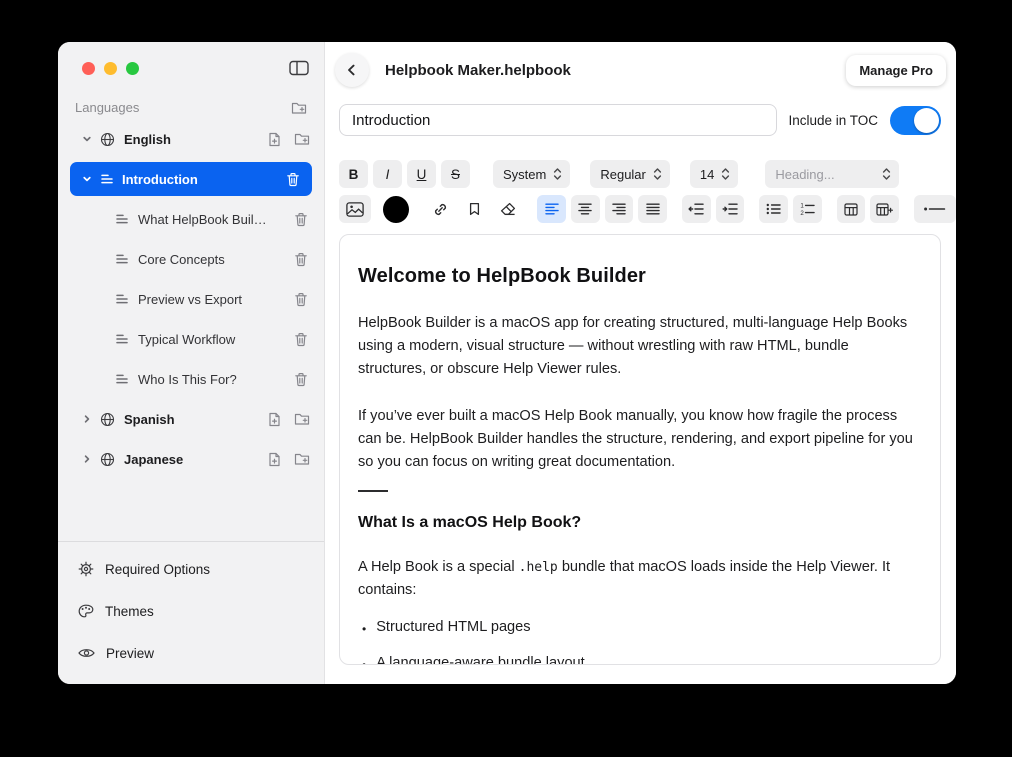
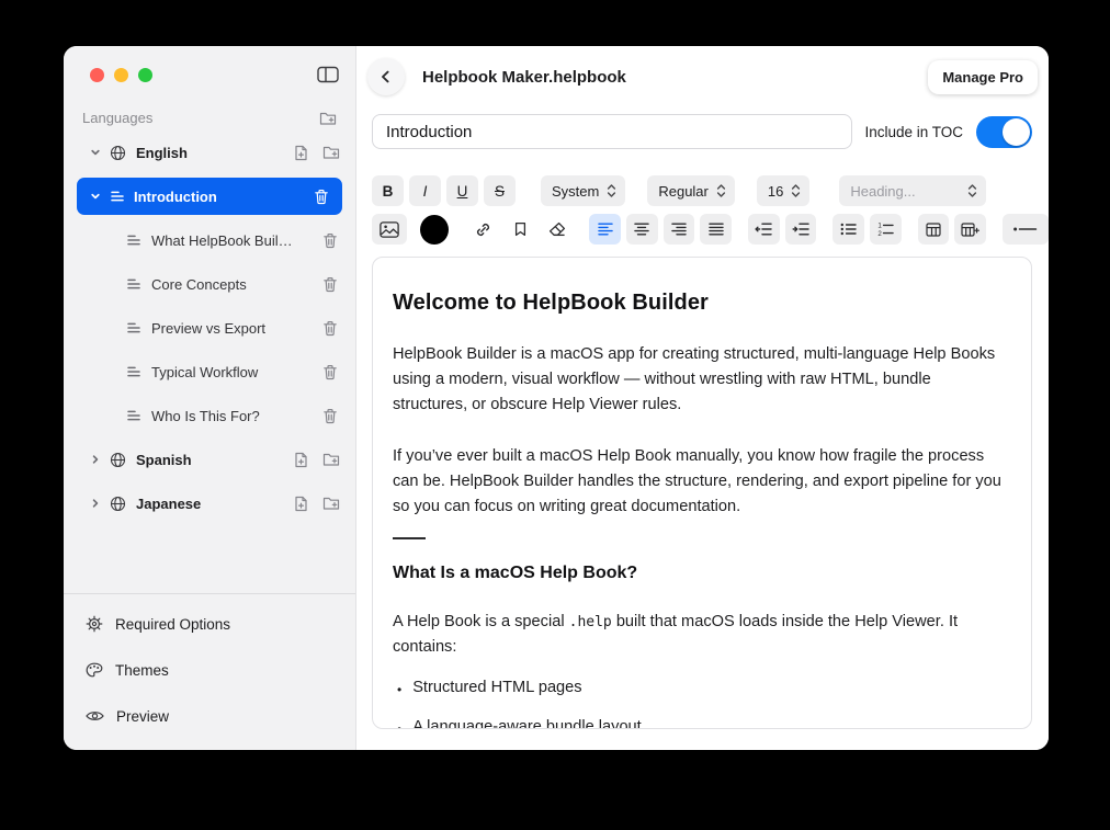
  Languages
  English
  Introduction
  What HelpBook Buil…
  Core Concepts
  Preview vs Export
  Typical Workflow
  Who Is This For?
  Spanish
  Japanese
  Required Options
  Themes
  Preview
  Helpbook Maker.helpbook
  Manage Pro
  Introduction
  Include in TOC
  B
  I
  U
  S
  System
  Regular
- 14
+ 16
  Heading...
  Welcome to HelpBook Builder
- HelpBook Builder is a macOS app for creating structured, multi-language Help Books using a modern, visual structure — without wrestling with raw HTML, bundle structures, or obscure Help Viewer rules.
+ HelpBook Builder is a macOS app for creating structured, multi-language Help Books using a modern, visual workflow — without wrestling with raw HTML, bundle structures, or obscure Help Viewer rules.
  If you’ve ever built a macOS Help Book manually, you know how fragile the process can be. HelpBook Builder handles the structure, rendering, and export pipeline for you so you can focus on writing great documentation.
  What Is a macOS Help Book?
- A Help Book is a special .help bundle that macOS loads inside the Help Viewer. It contains:
+ A Help Book is a special .help built that macOS loads inside the Help Viewer. It contains:
  Structured HTML pages
  A language-aware bundle layout
